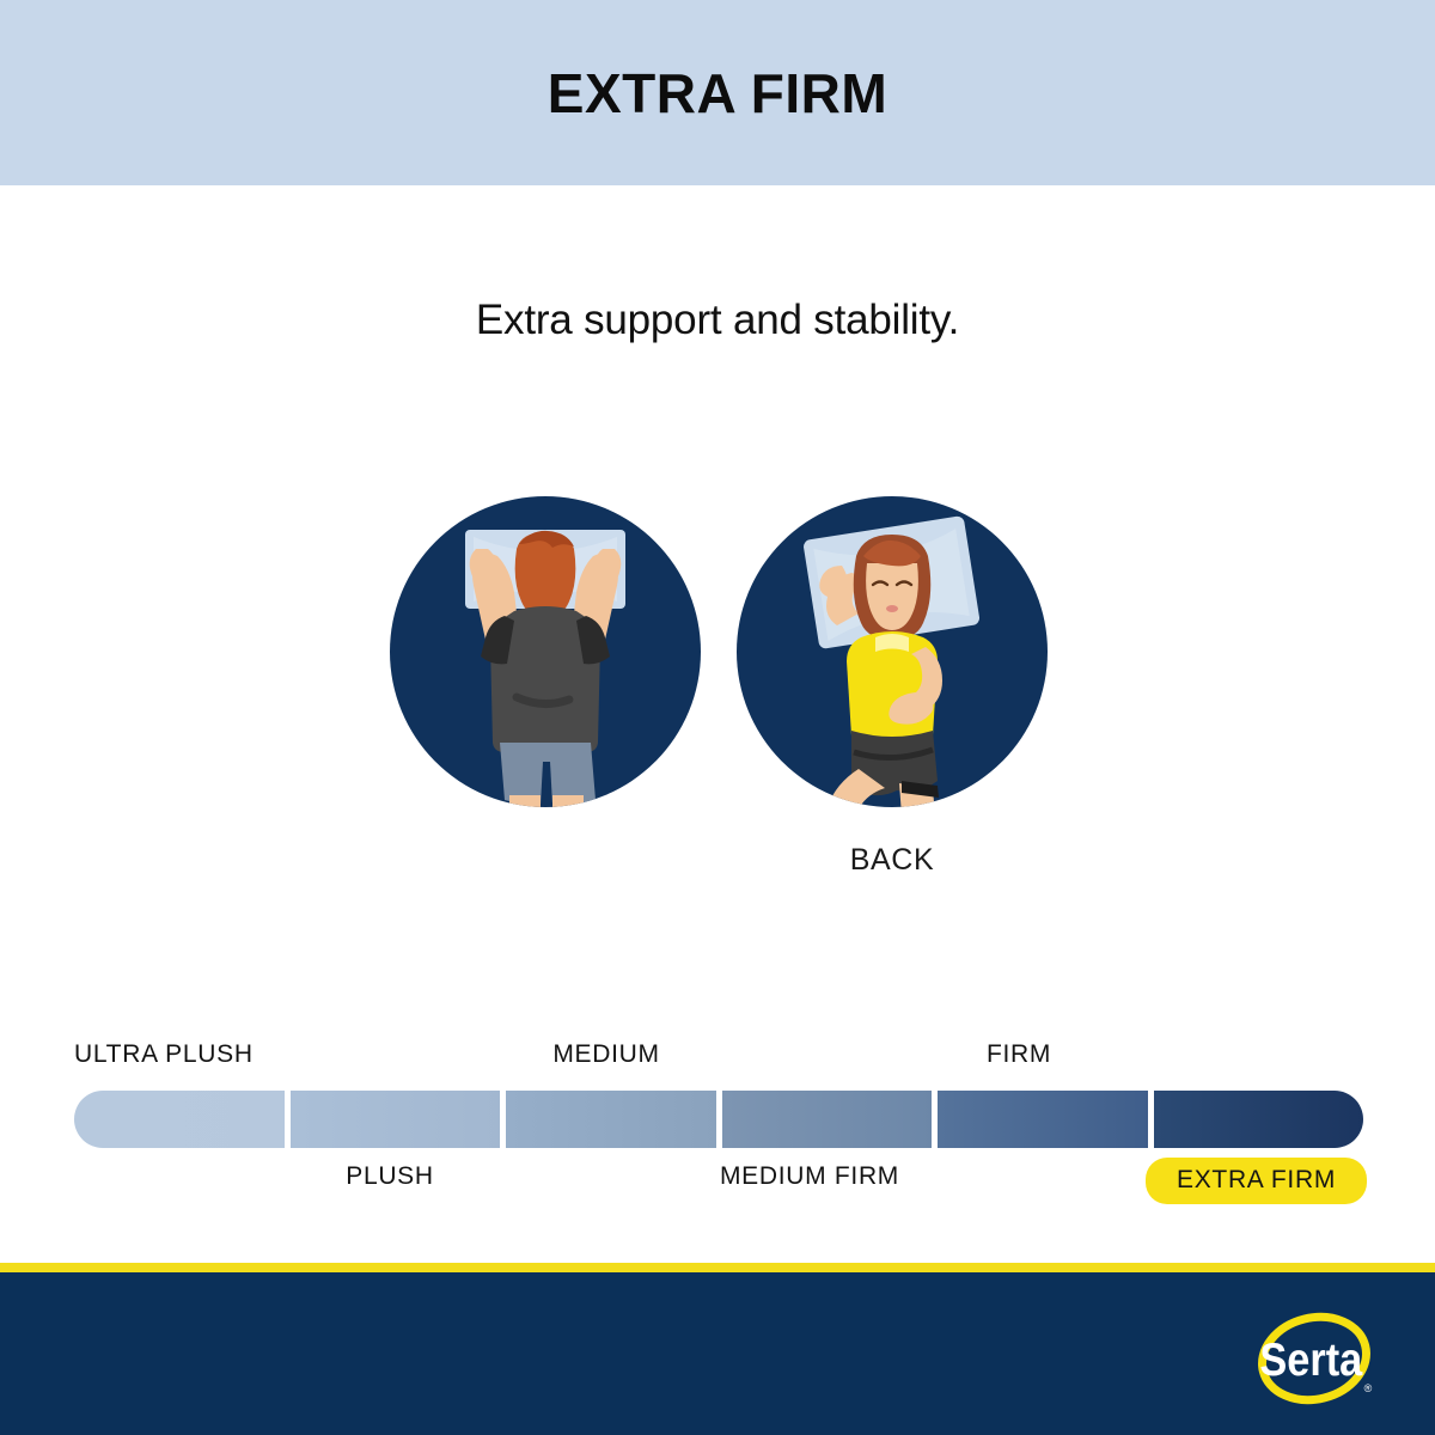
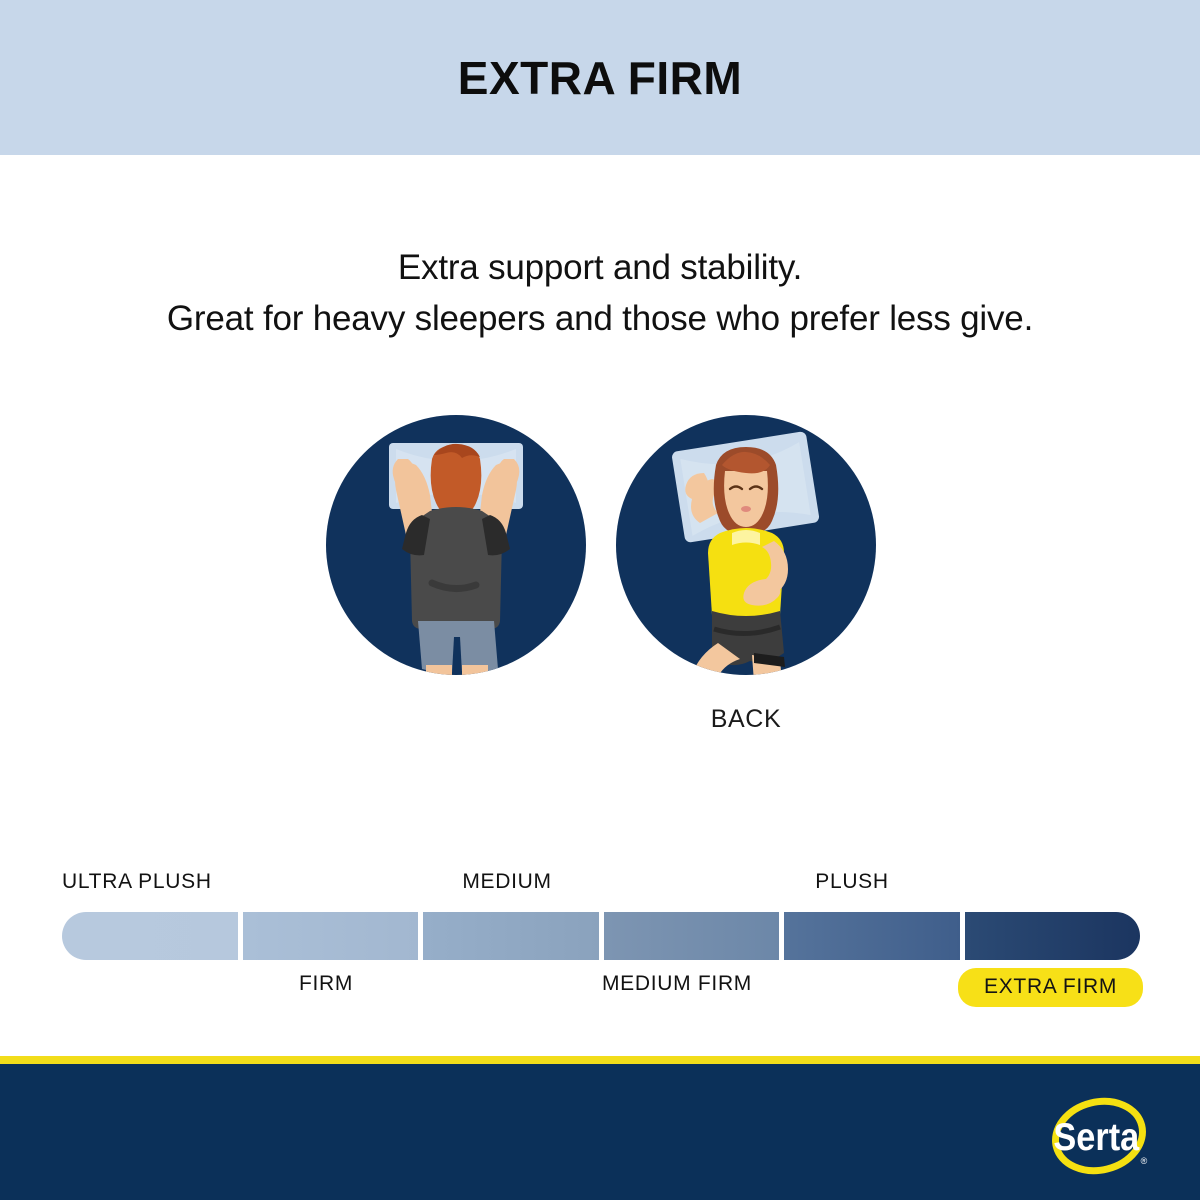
  EXTRA FIRM
  Extra support and stability.
+ Great for heavy sleepers and those who prefer less give.
  BACK
  ULTRA PLUSH
- PLUSH
+ FIRM
  MEDIUM
  MEDIUM FIRM
- FIRM
+ PLUSH
  EXTRA FIRM
  Serta
  ®
